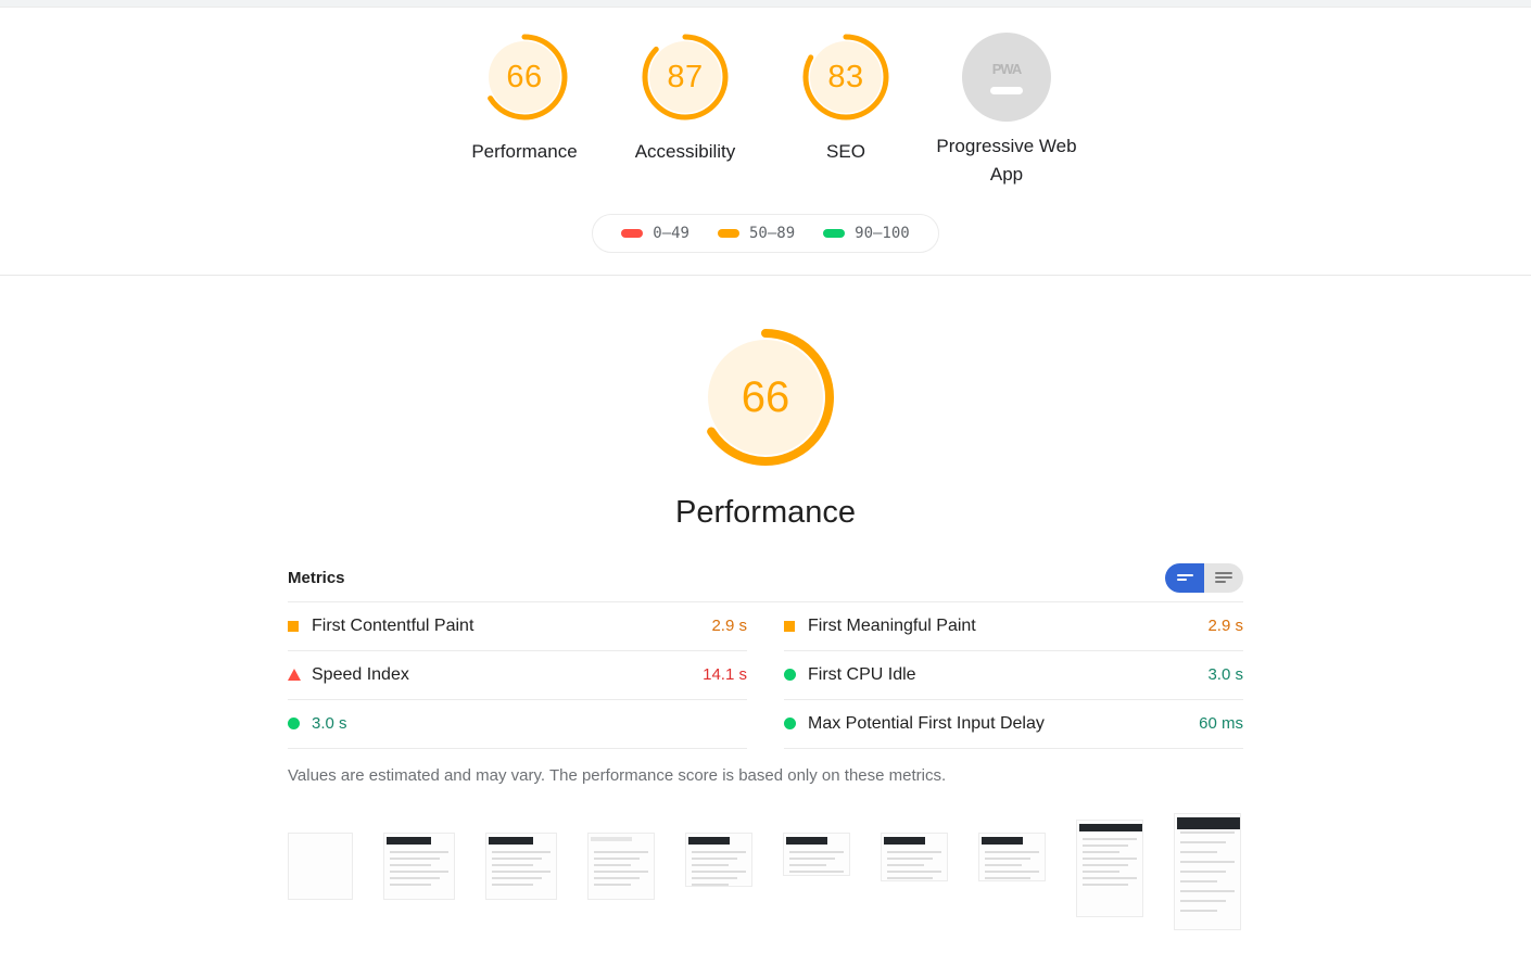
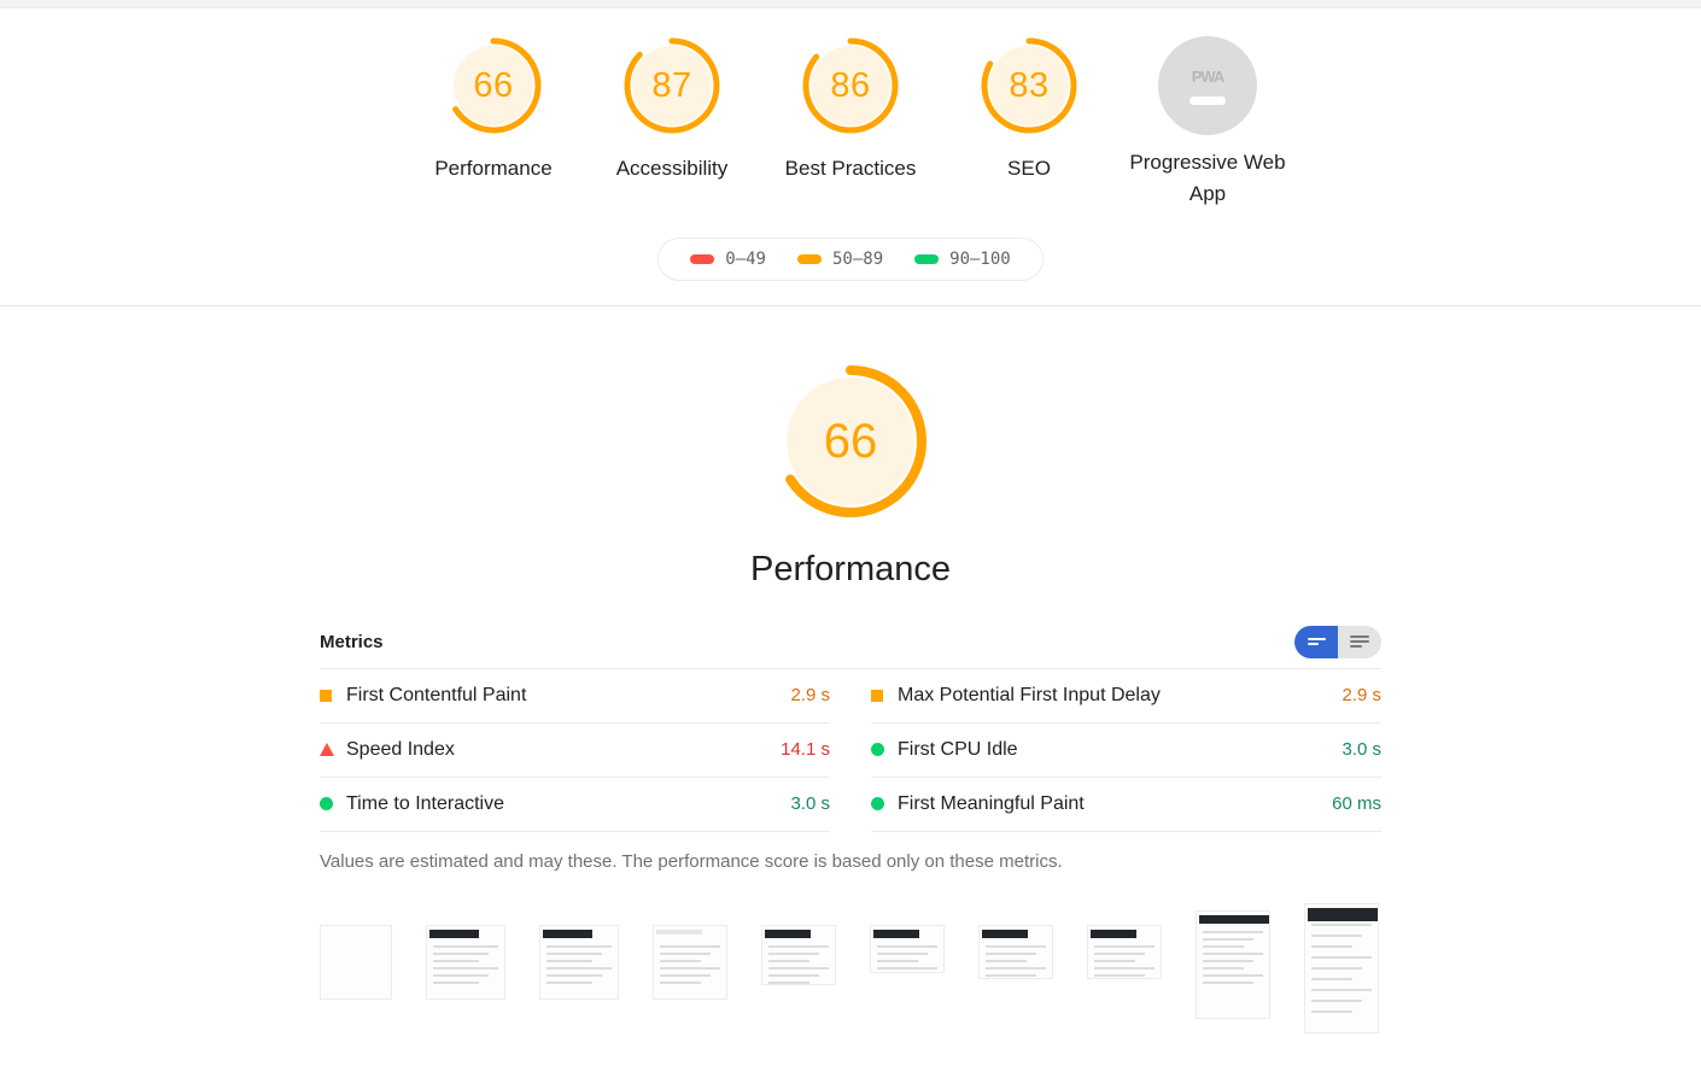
  66
  Performance
  87
  Accessibility
+ 86
+ Best Practices
  83
  SEO
  PWA
  Progressive Web App
  0–49
  50–89
  90–100
  66
  Performance
  Metrics
  First Contentful Paint
  2.9 s
- First Meaningful Paint
+ Max Potential First Input Delay
  2.9 s
  Speed Index
  14.1 s
  First CPU Idle
  3.0 s
+ Time to Interactive
  3.0 s
- Max Potential First Input Delay
+ First Meaningful Paint
  60 ms
- Values are estimated and may vary. The performance score is based only on these metrics.
+ Values are estimated and may these. The performance score is based only on these metrics.
